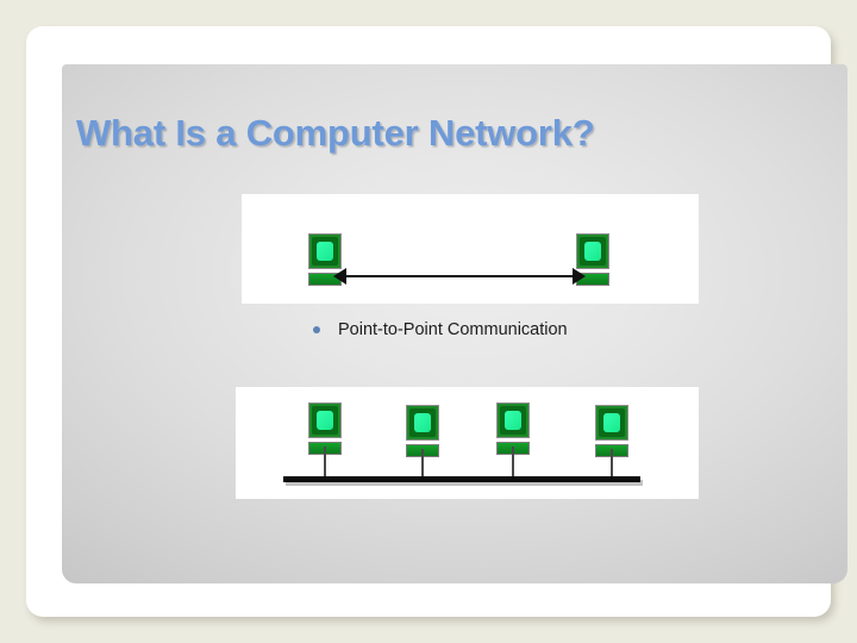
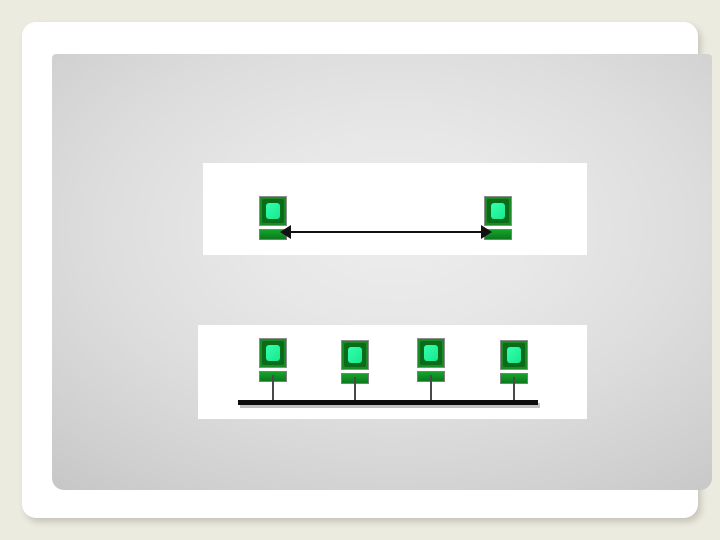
- What Is a Computer Network?
- Point-to-Point Communication
